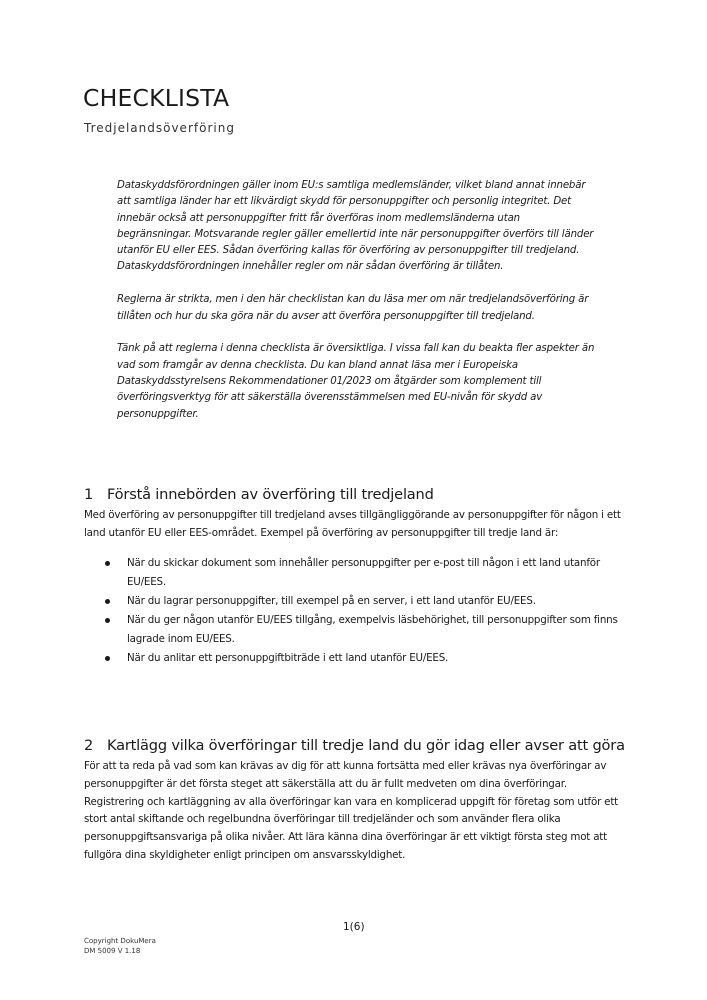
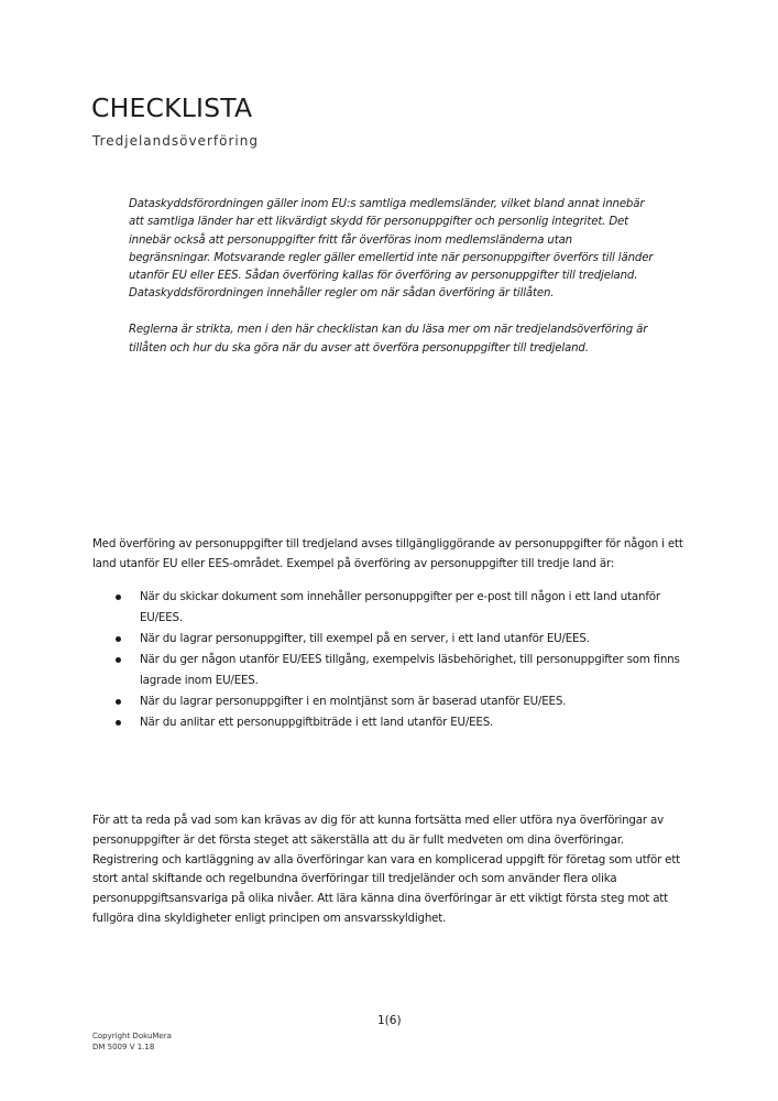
  CHECKLISTA
  Tredjelandsöverföring
  Dataskyddsförordningen gäller inom EU:s samtliga medlemsländer, vilket bland annat innebär att samtliga länder har ett likvärdigt skydd för personuppgifter och personlig integritet. Det innebär också att personuppgifter fritt får överföras inom medlemsländerna utan begränsningar. Motsvarande regler gäller emellertid inte när personuppgifter överförs till länder utanför EU eller EES. Sådan överföring kallas för överföring av personuppgifter till tredjeland. Dataskyddsförordningen innehåller regler om när sådan överföring är tillåten.
  Reglerna är strikta, men i den här checklistan kan du läsa mer om när tredjelandsöverföring är tillåten och hur du ska göra när du avser att överföra personuppgifter till tredjeland.
- Tänk på att reglerna i denna checklista är översiktliga. I vissa fall kan du beakta fler aspekter än vad som framgår av denna checklista. Du kan bland annat läsa mer i Europeiska Dataskyddsstyrelsens Rekommendationer 01/2023 om åtgärder som komplement till överföringsverktyg för att säkerställa överensstämmelsen med EU-nivån för skydd av personuppgifter.
- 1 Förstå innebörden av överföring till tredjeland
  Med överföring av personuppgifter till tredjeland avses tillgängliggörande av personuppgifter för någon i ett land utanför EU eller EES-området. Exempel på överföring av personuppgifter till tredje land är:
  När du skickar dokument som innehåller personuppgifter per e-post till någon i ett land utanför EU/EES.
  När du lagrar personuppgifter, till exempel på en server, i ett land utanför EU/EES.
  När du ger någon utanför EU/EES tillgång, exempelvis läsbehörighet, till personuppgifter som finns lagrade inom EU/EES.
+ När du lagrar personuppgifter i en molntjänst som är baserad utanför EU/EES.
  När du anlitar ett personuppgiftbiträde i ett land utanför EU/EES.
- 2 Kartlägg vilka överföringar till tredje land du gör idag eller avser att göra
- För att ta reda på vad som kan krävas av dig för att kunna fortsätta med eller krävas nya överföringar av personuppgifter är det första steget att säkerställa att du är fullt medveten om dina överföringar. Registrering och kartläggning av alla överföringar kan vara en komplicerad uppgift för företag som utför ett stort antal skiftande och regelbundna överföringar till tredjeländer och som använder flera olika personuppgiftsansvariga på olika nivåer. Att lära känna dina överföringar är ett viktigt första steg mot att fullgöra dina skyldigheter enligt principen om ansvarsskyldighet.
+ För att ta reda på vad som kan krävas av dig för att kunna fortsätta med eller utföra nya överföringar av personuppgifter är det första steget att säkerställa att du är fullt medveten om dina överföringar. Registrering och kartläggning av alla överföringar kan vara en komplicerad uppgift för företag som utför ett stort antal skiftande och regelbundna överföringar till tredjeländer och som använder flera olika personuppgiftsansvariga på olika nivåer. Att lära känna dina överföringar är ett viktigt första steg mot att fullgöra dina skyldigheter enligt principen om ansvarsskyldighet.
  1(6)
  Copyright DokuMera
  DM 5009 V 1.18
